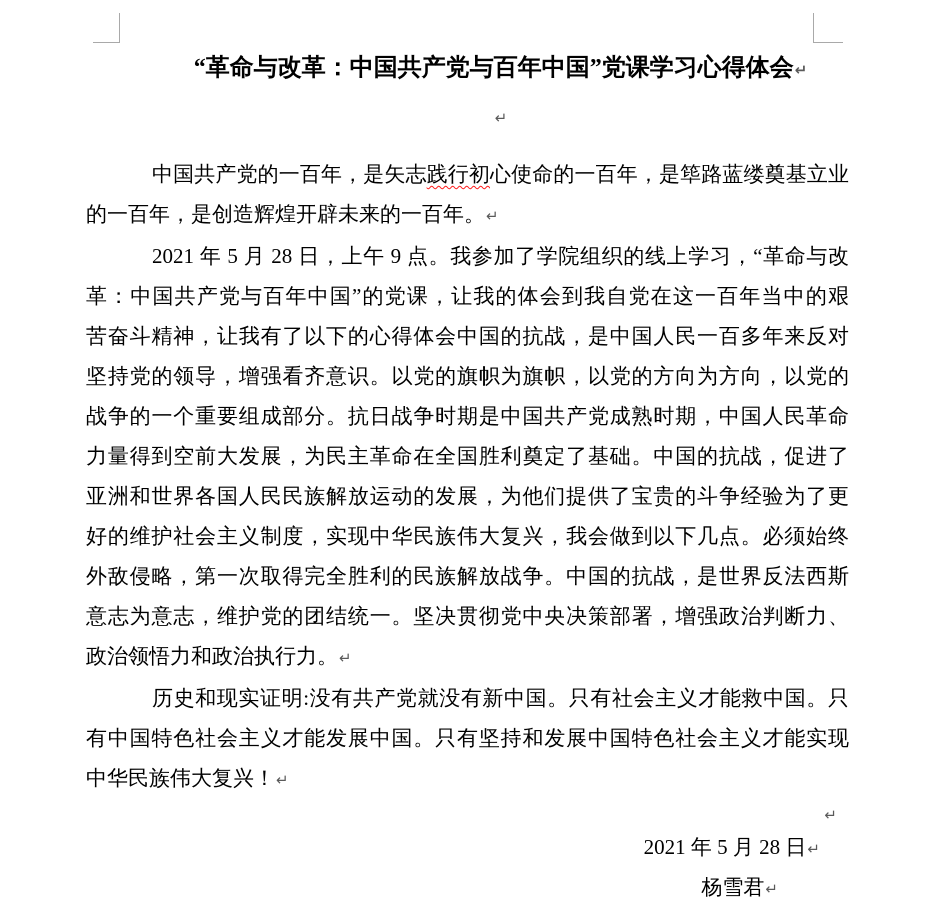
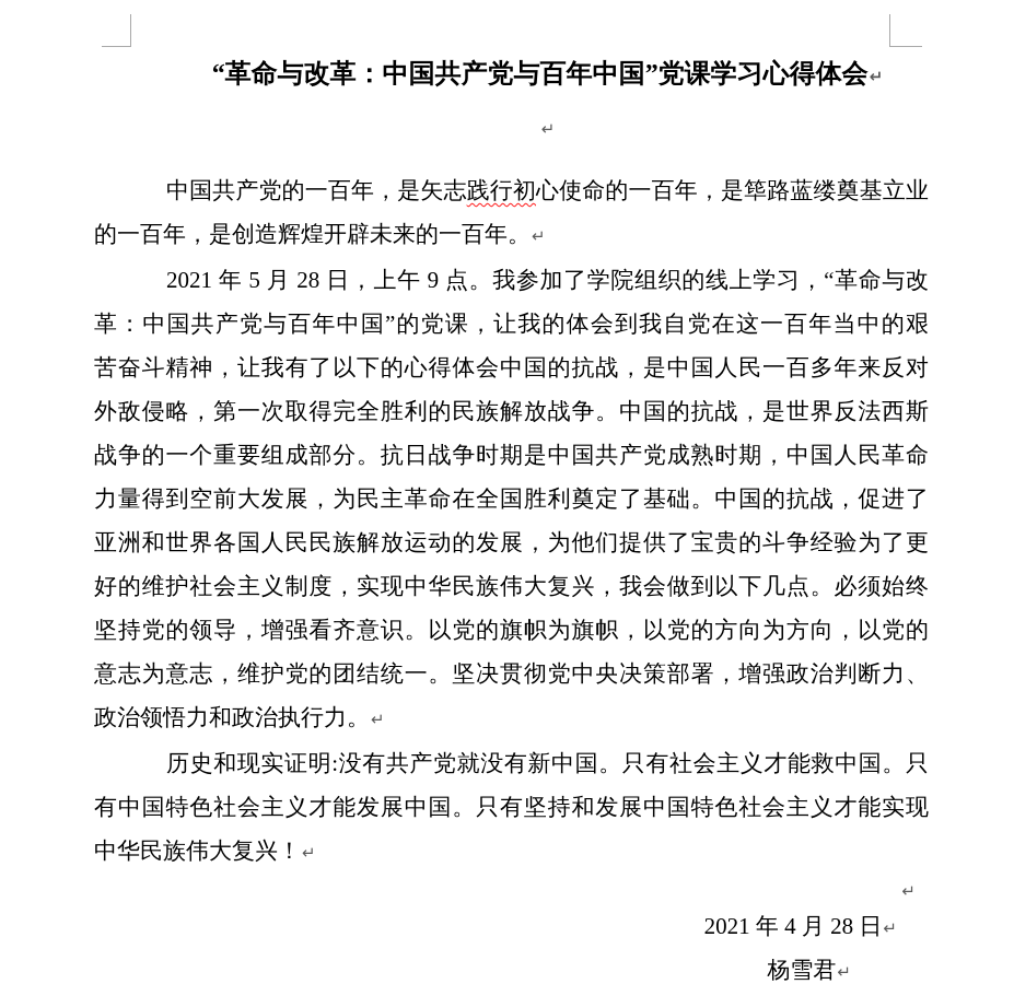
  “革命与改革：中国共产党与百年中国”党课学习心得体会↵
  ↵
  中国共产党的一百年，是矢志践行初心使命的一百年，是筚路蓝缕奠基立业
  的一百年，是创造辉煌开辟未来的一百年。↵
  2021 年 5 月 28 日，上午 9 点。我参加了学院组织的线上学习，“革命与改
  革：中国共产党与百年中国”的党课，让我的体会到我自党在这一百年当中的艰
  苦奋斗精神，让我有了以下的心得体会中国的抗战，是中国人民一百多年来反对
- 坚持党的领导，增强看齐意识。以党的旗帜为旗帜，以党的方向为方向，以党的
+ 外敌侵略，第一次取得完全胜利的民族解放战争。中国的抗战，是世界反法西斯
  战争的一个重要组成部分。抗日战争时期是中国共产党成熟时期，中国人民革命
  力量得到空前大发展，为民主革命在全国胜利奠定了基础。中国的抗战，促进了
  亚洲和世界各国人民民族解放运动的发展，为他们提供了宝贵的斗争经验为了更
  好的维护社会主义制度，实现中华民族伟大复兴，我会做到以下几点。必须始终
- 外敌侵略，第一次取得完全胜利的民族解放战争。中国的抗战，是世界反法西斯
+ 坚持党的领导，增强看齐意识。以党的旗帜为旗帜，以党的方向为方向，以党的
  意志为意志，维护党的团结统一。坚决贯彻党中央决策部署，增强政治判断力、
  政治领悟力和政治执行力。↵
  历史和现实证明:没有共产党就没有新中国。只有社会主义才能救中国。只
  有中国特色社会主义才能发展中国。只有坚持和发展中国特色社会主义才能实现
  中华民族伟大复兴！↵
  ↵
- 2021 年 5 月 28 日↵
+ 2021 年 4 月 28 日↵
  杨雪君↵
